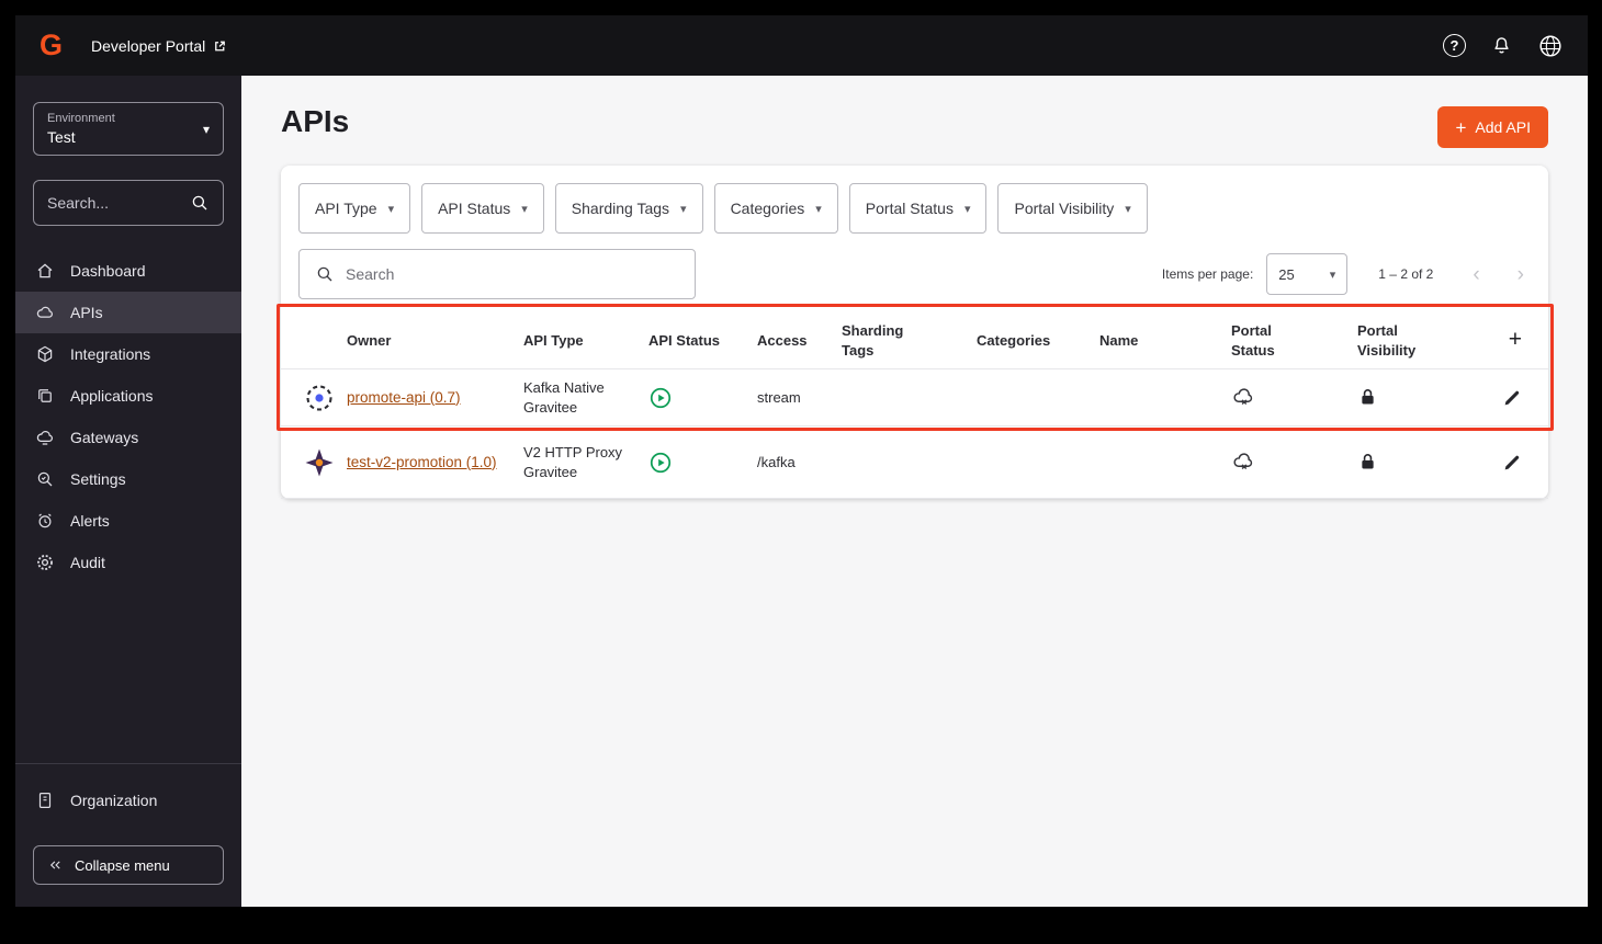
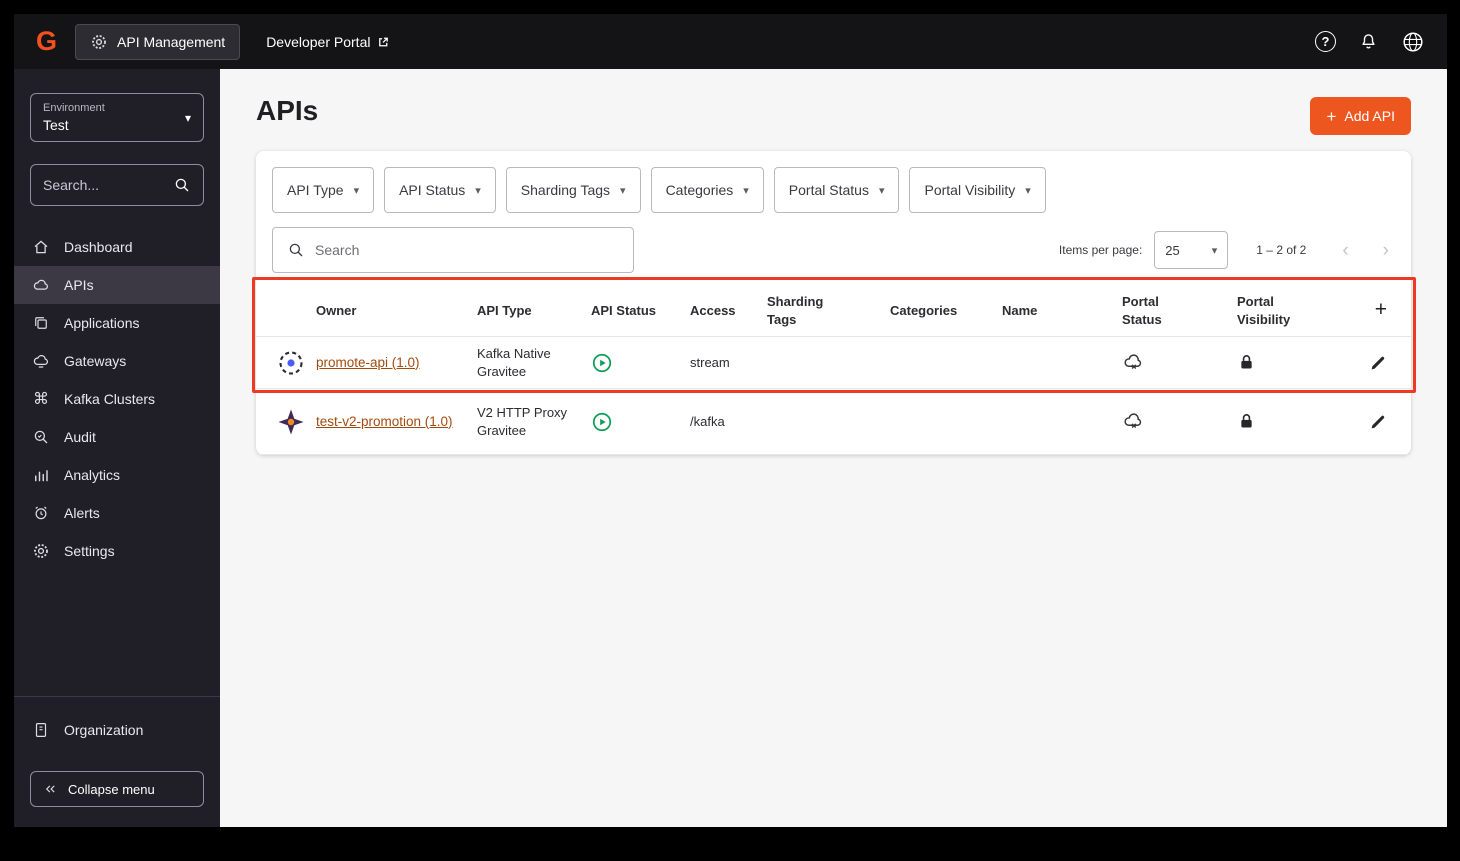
  G
+ API Management
  Developer Portal
  ?
  Environment
  Test
  ▾
  Search...
  Dashboard
  APIs
- Integrations
  Applications
  Gateways
+ ⌘
+ Kafka Clusters
- Settings
+ Audit
+ Analytics
  Alerts
- Audit
+ Settings
  Organization
  Collapse menu
  APIs
  +
  Add API
  API Type
  ▾
  API Status
  ▾
  Sharding Tags
  ▾
  Categories
  ▾
  Portal Status
  ▾
  Portal Visibility
  ▾
  Search
  Items per page:
  25
  ▾
  1 – 2 of 2
  ‹
  ›
  Owner
  API Type
  API Status
  Access
  Sharding Tags
  Categories
  Name
  Portal Status
  Portal Visibility
  +
- promote-api (0.7)
+ promote-api (1.0)
  Kafka Native Gravitee
  stream
  test-v2-promotion (1.0)
  V2 HTTP Proxy Gravitee
  /kafka
